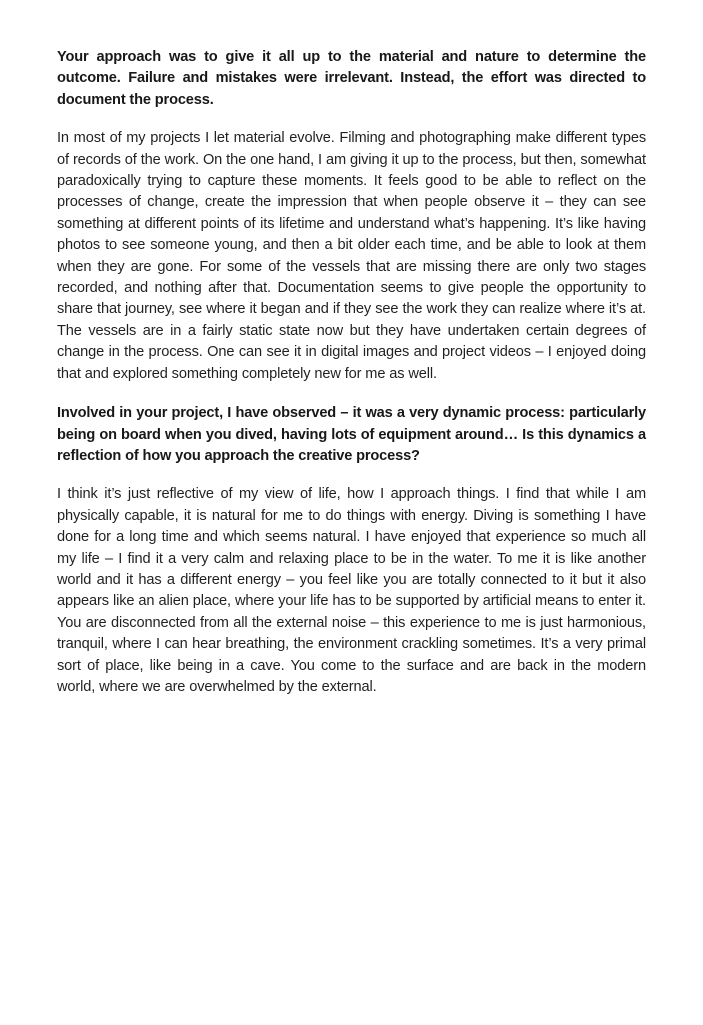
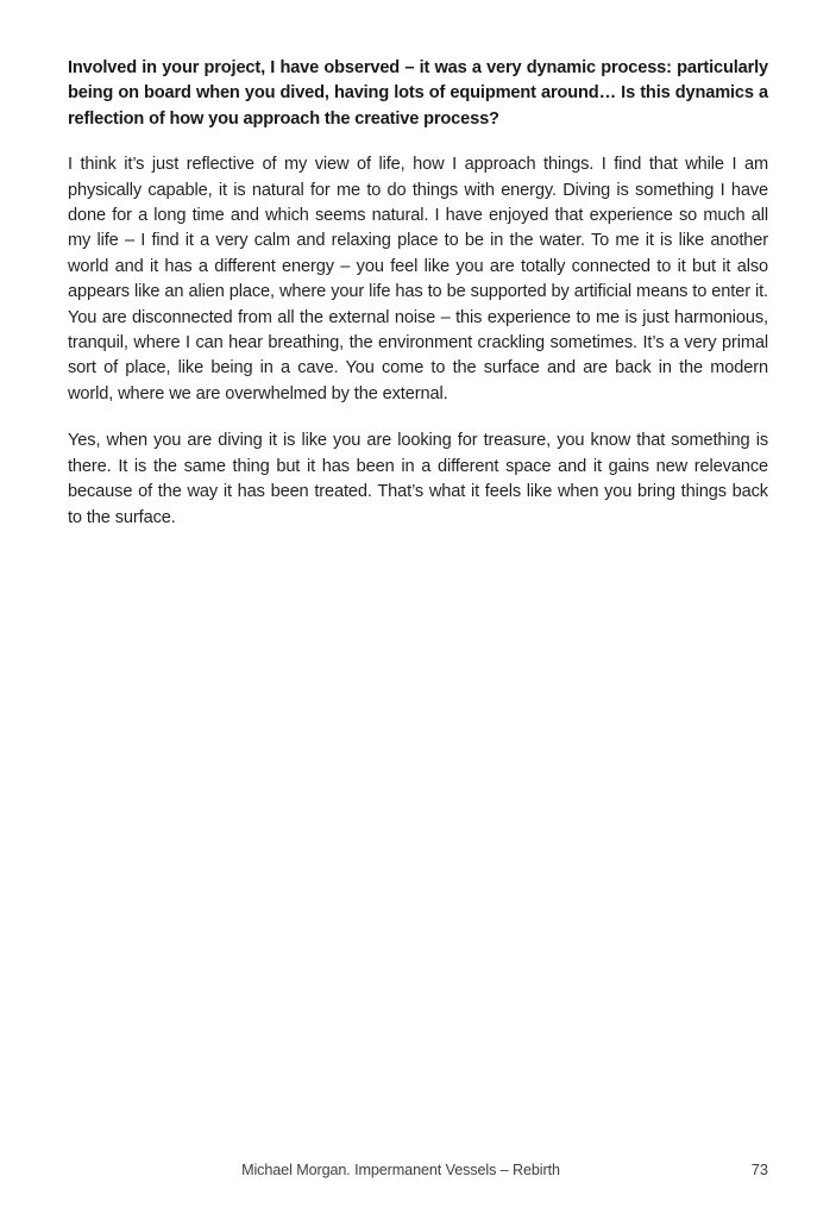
- Your approach was to give it all up to the material and nature to determine the outcome. Failure and mistakes were irrelevant. Instead, the effort was directed to document the process.
- In most of my projects I let material evolve. Filming and photographing make different types of records of the work. On the one hand, I am giving it up to the process, but then, somewhat paradoxically trying to capture these moments. It feels good to be able to reflect on the processes of change, create the impression that when people observe it – they can see something at different points of its lifetime and understand what’s happening. It’s like having photos to see someone young, and then a bit older each time, and be able to look at them when they are gone. For some of the vessels that are missing there are only two stages recorded, and nothing after that. Documentation seems to give people the opportunity to share that journey, see where it began and if they see the work they can realize where it’s at. The vessels are in a fairly static state now but they have undertaken certain degrees of change in the process. One can see it in digital images and project videos – I enjoyed doing that and explored something completely new for me as well.
  Involved in your project, I have observed – it was a very dynamic process: particularly being on board when you dived, having lots of equipment around… Is this dynamics a reflection of how you approach the creative process?
  I think it’s just reflective of my view of life, how I approach things. I find that while I am physically capable, it is natural for me to do things with energy. Diving is something I have done for a long time and which seems natural. I have enjoyed that experience so much all my life – I find it a very calm and relaxing place to be in the water. To me it is like another world and it has a different energy – you feel like you are totally connected to it but it also appears like an alien place, where your life has to be supported by artificial means to enter it. You are disconnected from all the external noise – this experience to me is just harmonious, tranquil, where I can hear breathing, the environment crackling sometimes. It’s a very primal sort of place, like being in a cave. You come to the surface and are back in the modern world, where we are overwhelmed by the external.
+ Yes, when you are diving it is like you are looking for treasure, you know that something is there. It is the same thing but it has been in a different space and it gains new relevance because of the way it has been treated. That’s what it feels like when you bring things back to the surface.
+ Michael Morgan. Impermanent Vessels – Rebirth
+ 73
